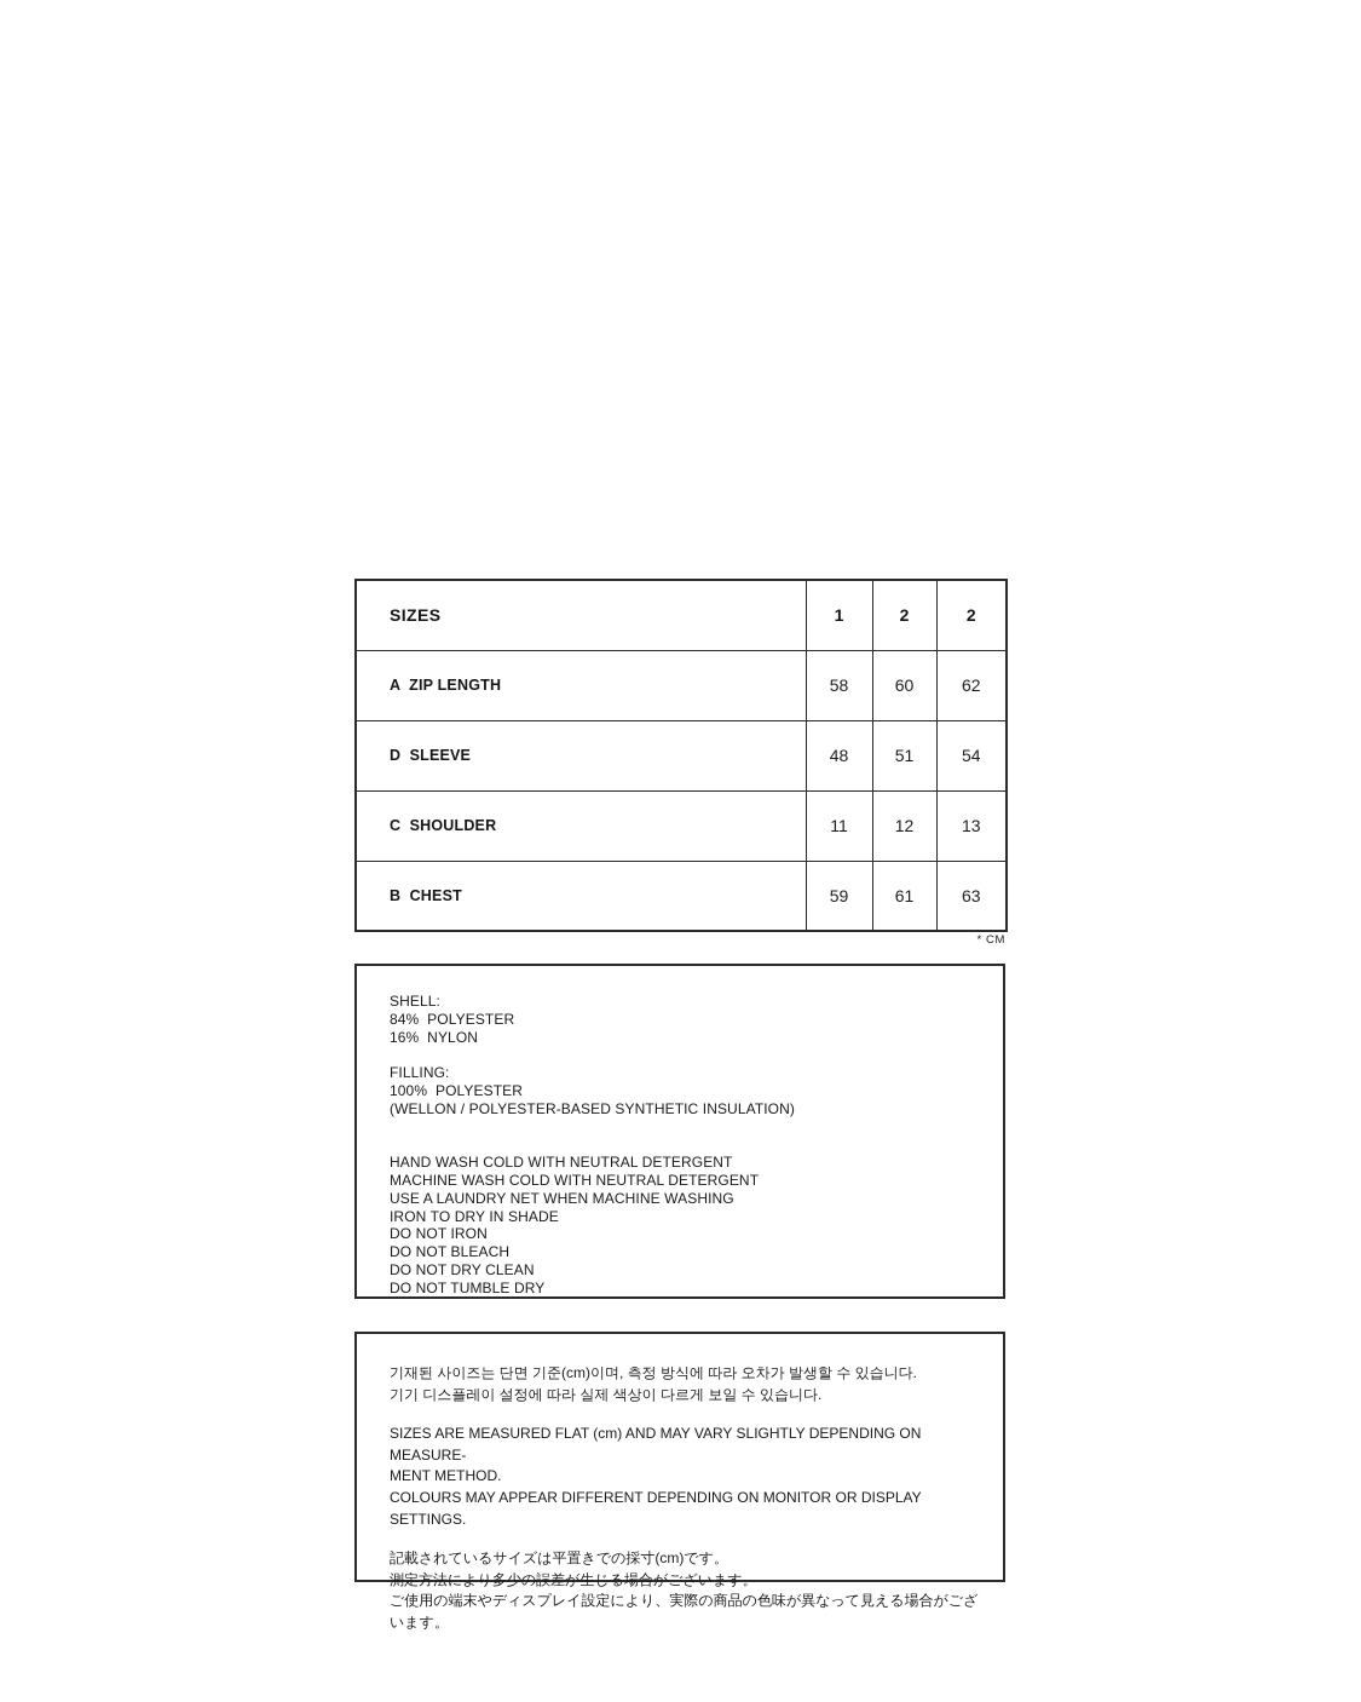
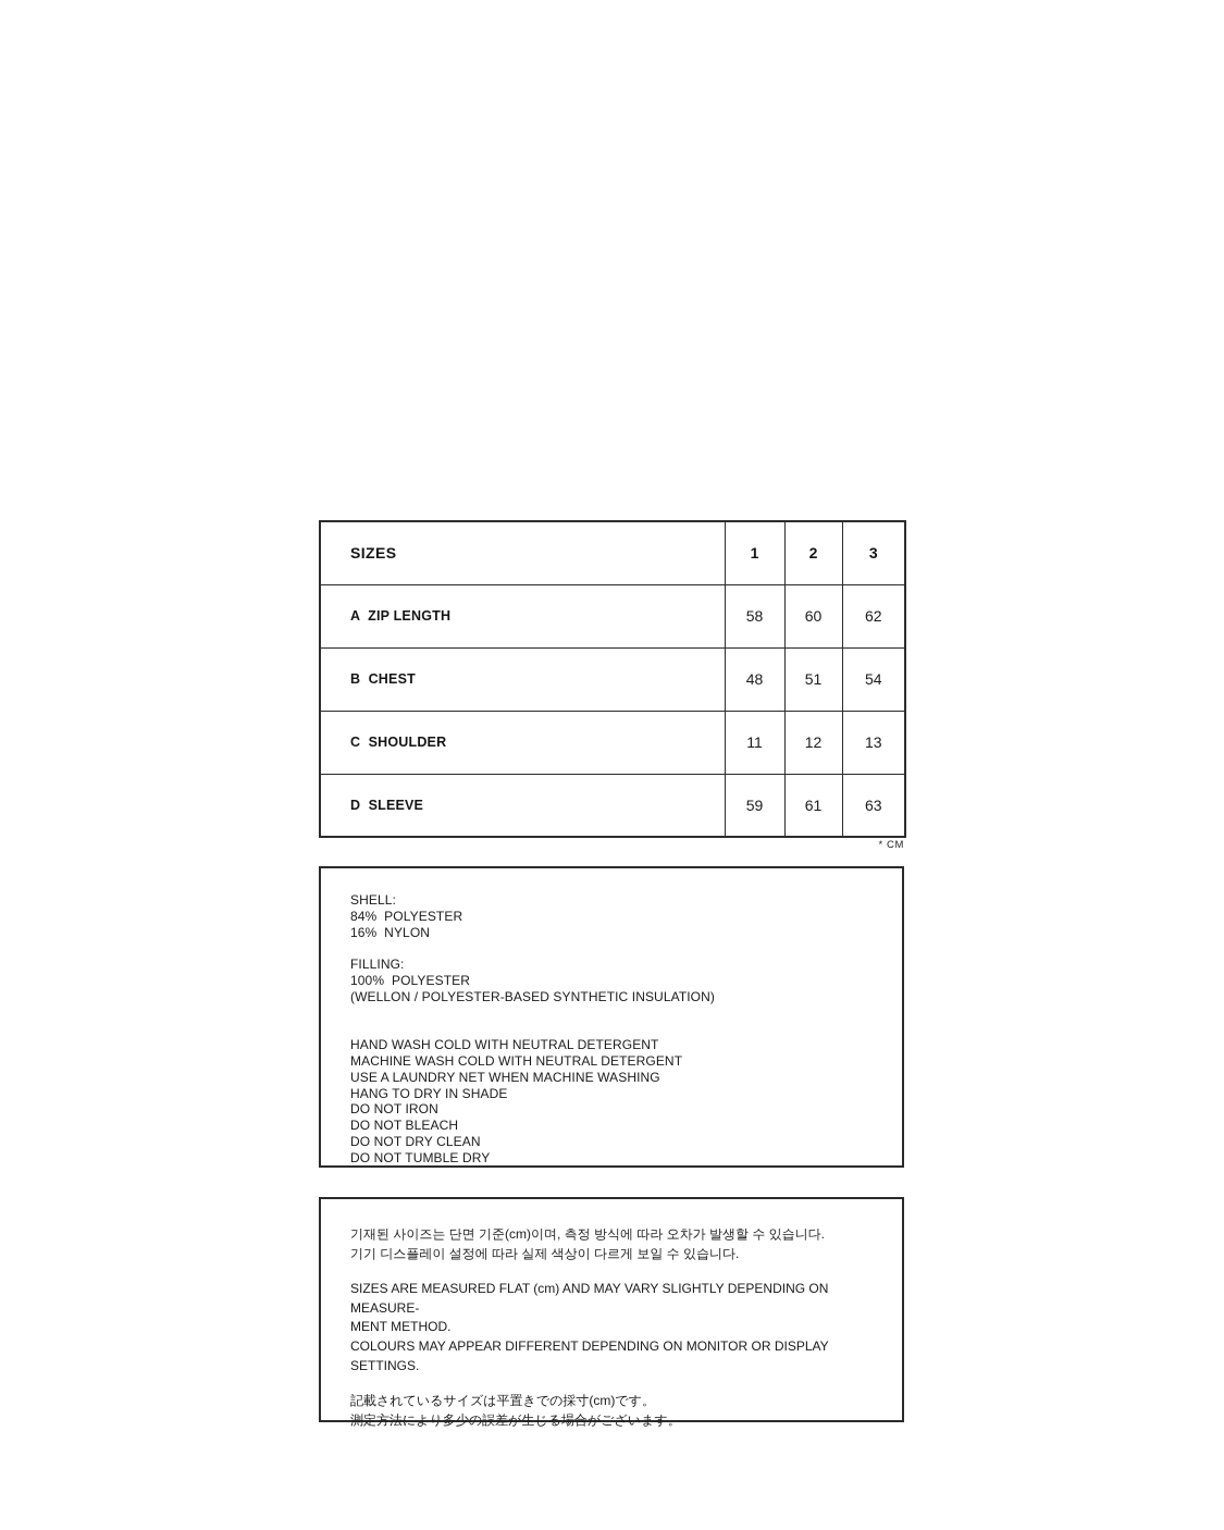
- SIZES	1	2	2
+ SIZES	1	2	3
  A ZIP LENGTH	58	60	62
- D SLEEVE	48	51	54
+ B CHEST	48	51	54
  C SHOULDER	11	12	13
- B CHEST	59	61	63
+ D SLEEVE	59	61	63
  * CM
  SHELL:
  84% POLYESTER
  16% NYLON
  FILLING:
  100% POLYESTER
  (WELLON / POLYESTER-BASED SYNTHETIC INSULATION)
  HAND WASH COLD WITH NEUTRAL DETERGENT
  MACHINE WASH COLD WITH NEUTRAL DETERGENT
  USE A LAUNDRY NET WHEN MACHINE WASHING
- IRON TO DRY IN SHADE
+ HANG TO DRY IN SHADE
  DO NOT IRON
  DO NOT BLEACH
  DO NOT DRY CLEAN
  DO NOT TUMBLE DRY
  기재된 사이즈는 단면 기준(cm)이며, 측정 방식에 따라 오차가 발생할 수 있습니다.
  기기 디스플레이 설정에 따라 실제 색상이 다르게 보일 수 있습니다.
  SIZES ARE MEASURED FLAT (cm) AND MAY VARY SLIGHTLY DEPENDING ON MEASURE-
  MENT METHOD.
  COLOURS MAY APPEAR DIFFERENT DEPENDING ON MONITOR OR DISPLAY SETTINGS.
  記載されているサイズは平置きでの採寸(cm)です。
  測定方法により多少の誤差が生じる場合がございます。
- ご使用の端末やディスプレイ設定により、実際の商品の色味が異なって見える場合がございます。
